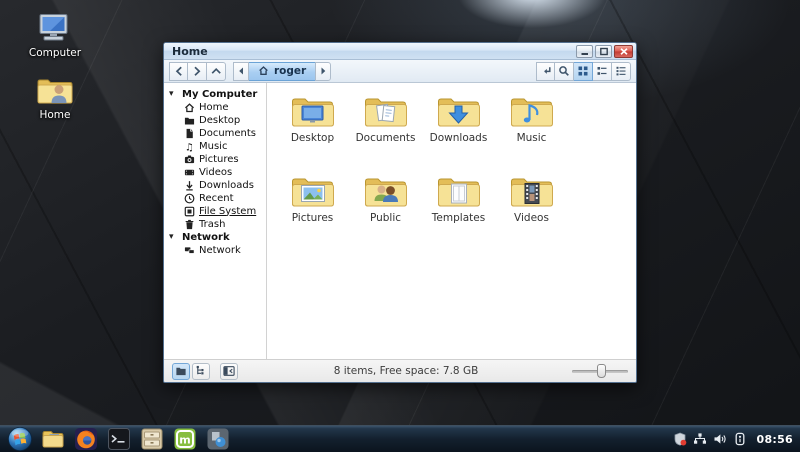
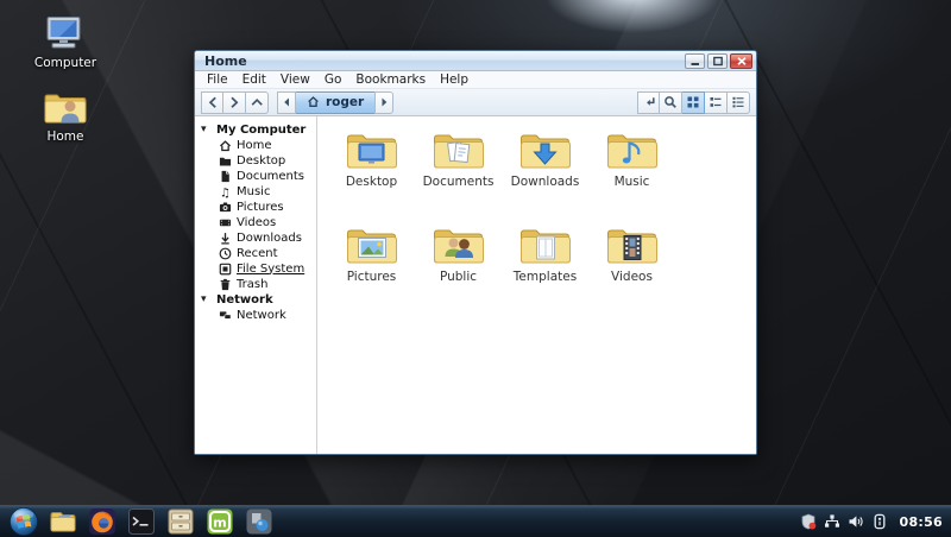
  Computer
  Home
  Home
+ File
+ Edit
+ View
+ Go
+ Bookmarks
+ Help
  roger
  ▾
  My Computer
  Home
  Desktop
  Documents
  ♫
  Music
  Pictures
  Videos
  Downloads
  Recent
  File System
  Trash
  ▾
  Network
  Network
  Desktop
  Documents
  Downloads
  Music
  Pictures
  Public
  Templates
  Videos
- 8 items, Free space: 7.8 GB
  m
  08:56
